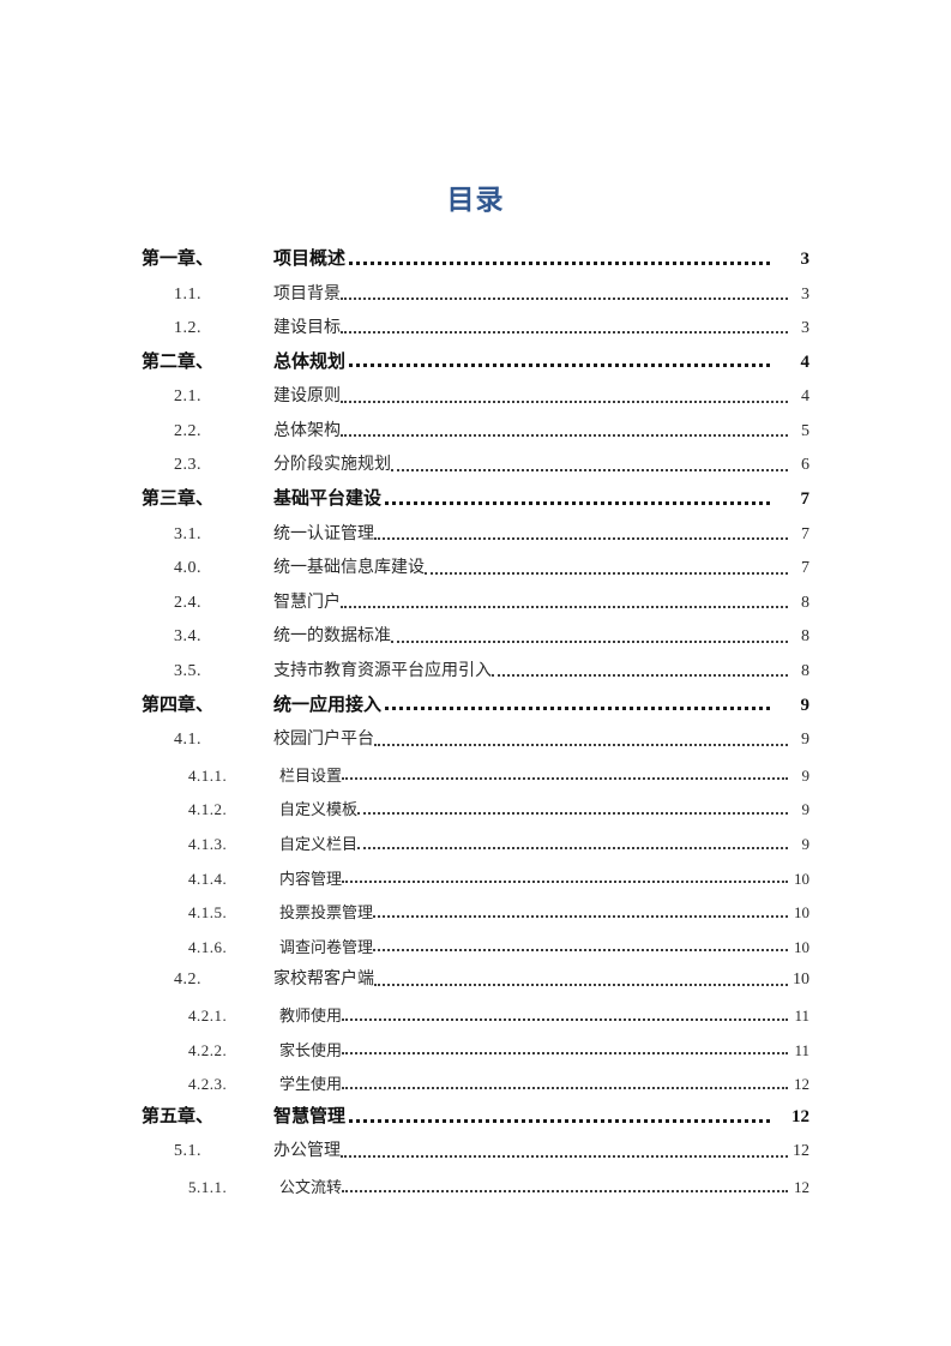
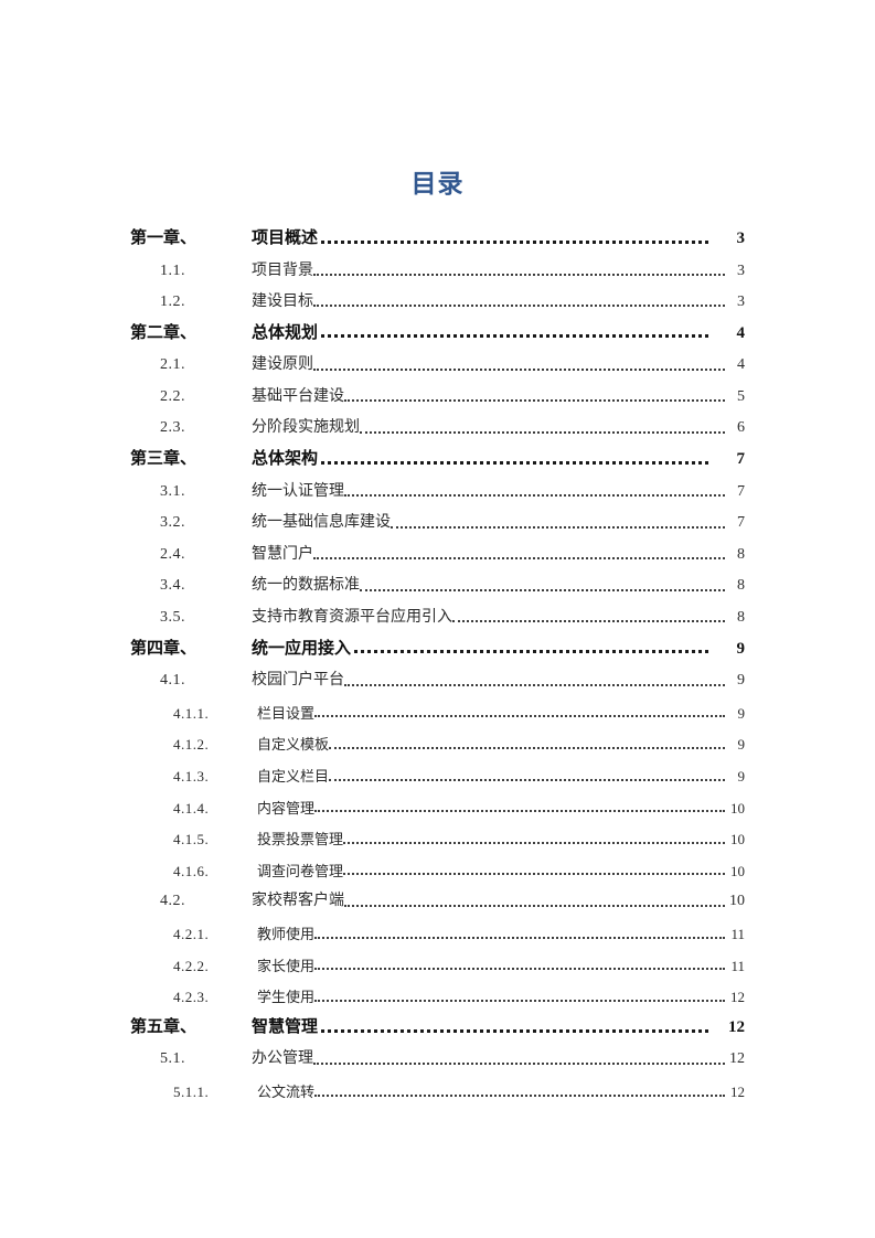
  目录
  第一章、
  项目概述
  3
  1.1.
  项目背景
  3
  1.2.
  建设目标
  3
  第二章、
  总体规划
  4
  2.1.
  建设原则
  4
  2.2.
- 总体架构
+ 基础平台建设
  5
  2.3.
  分阶段实施规划
  6
  第三章、
- 基础平台建设
+ 总体架构
  7
  3.1.
  统一认证管理
  7
- 4.0.
+ 3.2.
  统一基础信息库建设
  7
  2.4.
  智慧门户
  8
  3.4.
  统一的数据标准
  8
  3.5.
  支持市教育资源平台应用引入
  8
  第四章、
  统一应用接入
  9
  4.1.
  校园门户平台
  9
  4.1.1.
  栏目设置
  9
  4.1.2.
  自定义模板
  9
  4.1.3.
  自定义栏目
  9
  4.1.4.
  内容管理
  10
  4.1.5.
  投票投票管理
  10
  4.1.6.
  调查问卷管理
  10
  4.2.
  家校帮客户端
  10
  4.2.1.
  教师使用
  11
  4.2.2.
  家长使用
  11
  4.2.3.
  学生使用
  12
  第五章、
  智慧管理
  12
  5.1.
  办公管理
  12
  5.1.1.
  公文流转
  12
